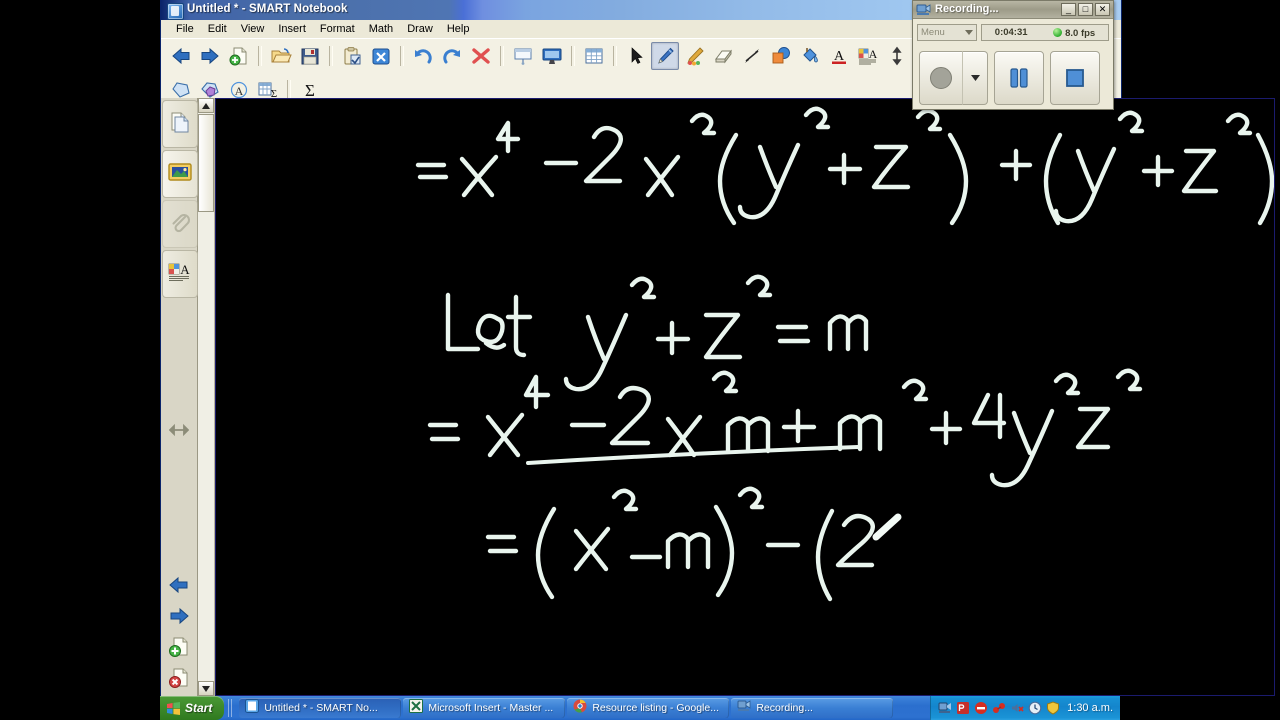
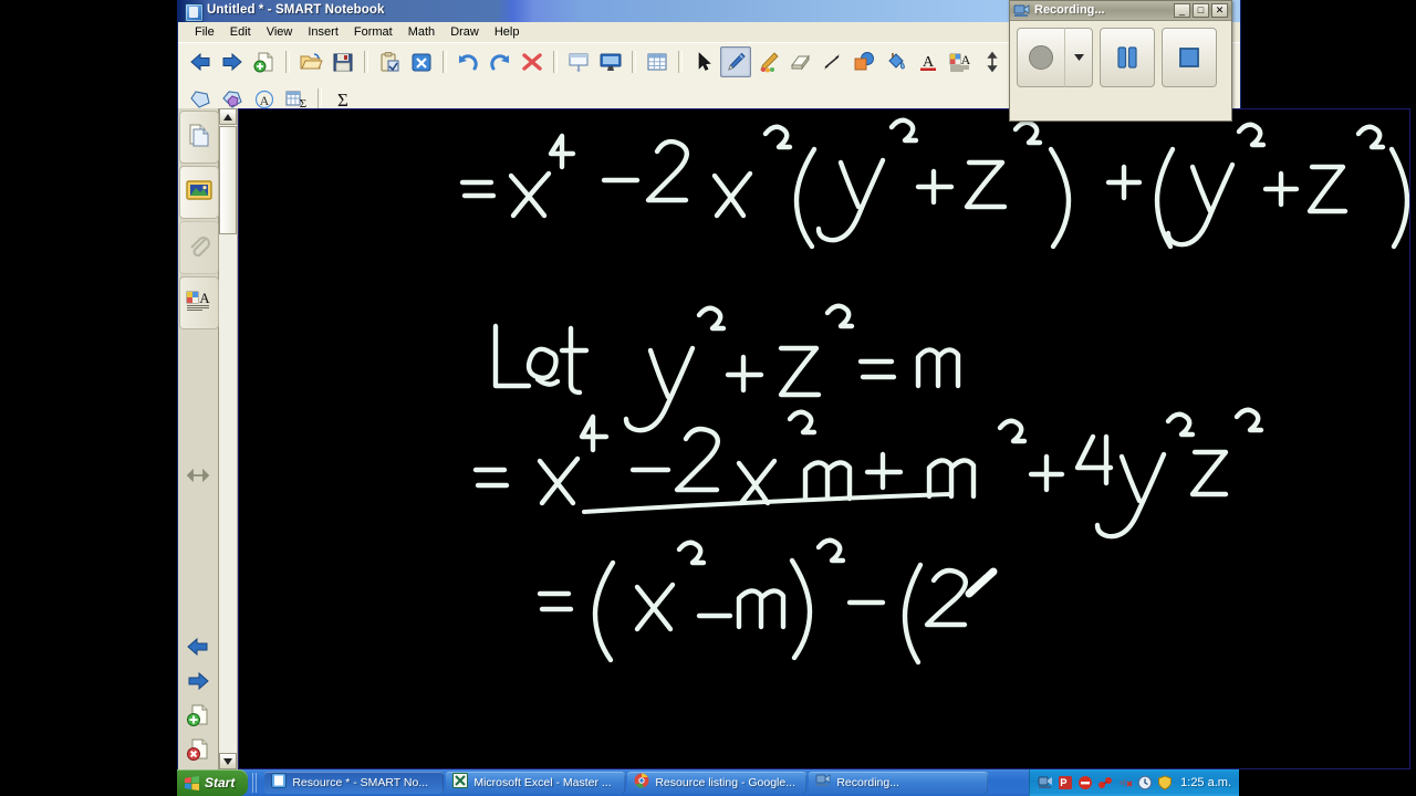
  Untitled * - SMART Notebook
  File
  Edit
  View
  Insert
  Format
  Math
  Draw
  Help
  A
  A
  A
  Σ
  Σ
  A
  Recording...
  _
  □
  ✕
- Menu
- 0:04:31
- 8.0 fps
  Start
- Untitled * - SMART No...
+ Resource * - SMART No...
- Microsoft Insert - Master ...
+ Microsoft Excel - Master ...
  Resource listing - Google...
  Recording...
- 1:30 a.m.
+ 1:25 a.m.
